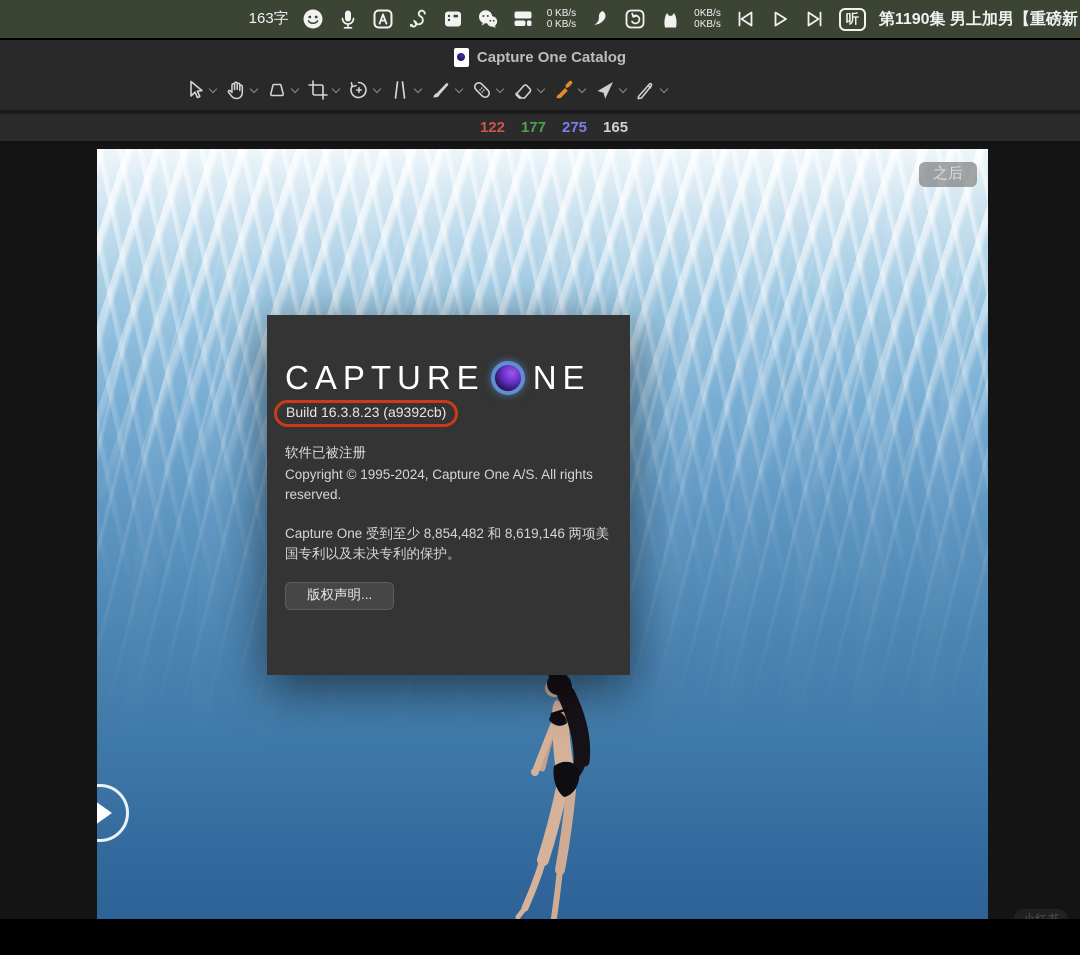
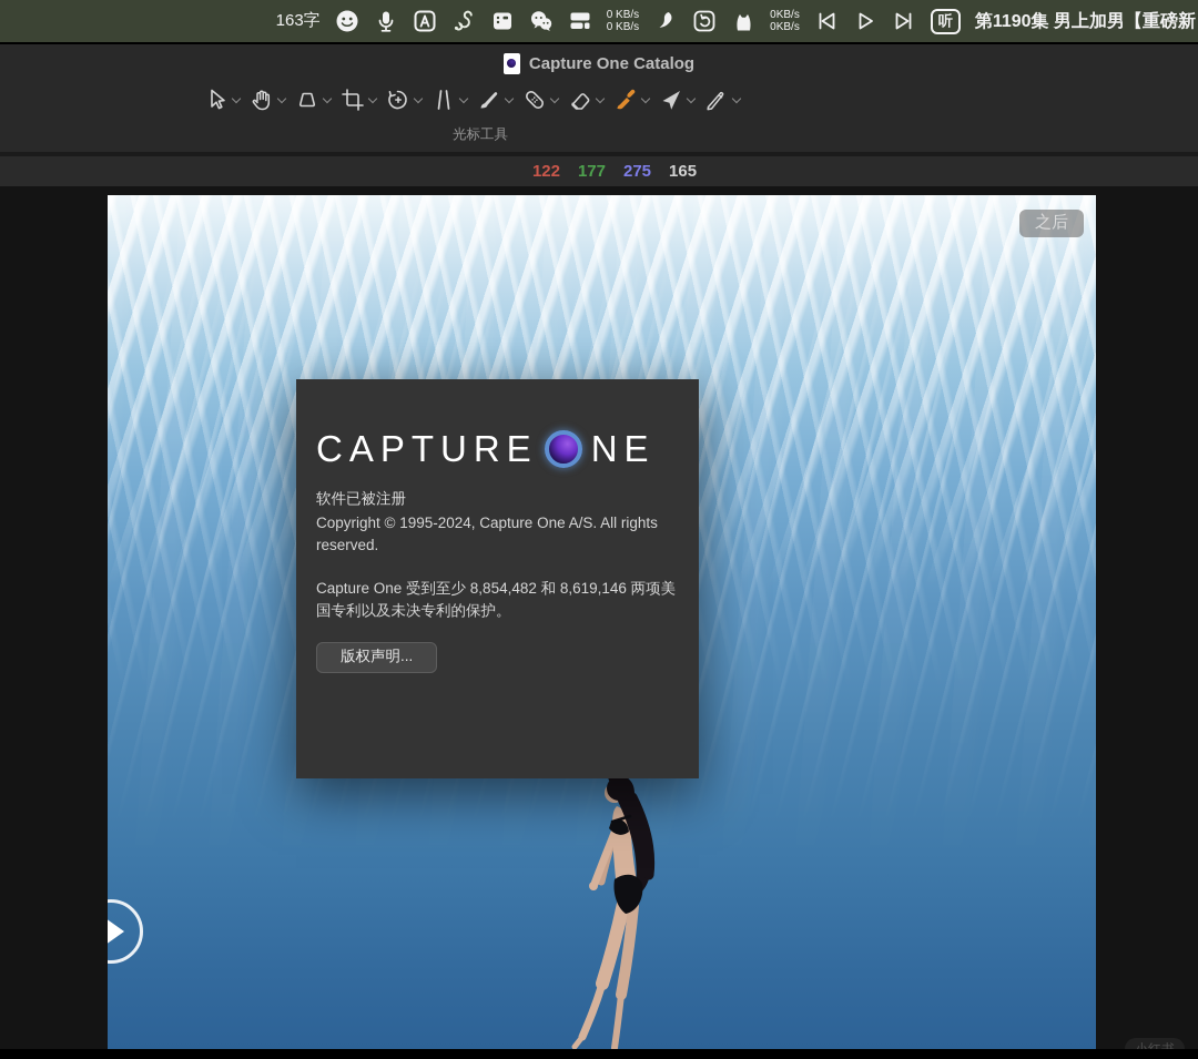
  163字
  0 KB/s
  0 KB/s
  0KB/s
  0KB/s
  听
  第1190集 男上加男【重磅新
  Capture One Catalog
+ 光标工具
  122
  177
  275
  165
  之后
  CAPTURE
  NE
- Build 16.3.8.23 (a9392cb)
  软件已被注册
  Copyright © 1995-2024, Capture One A/S. All rights reserved.
  Capture One 受到至少 8,854,482 和 8,619,146 两项美国专利以及未决专利的保护。
  版权声明...
